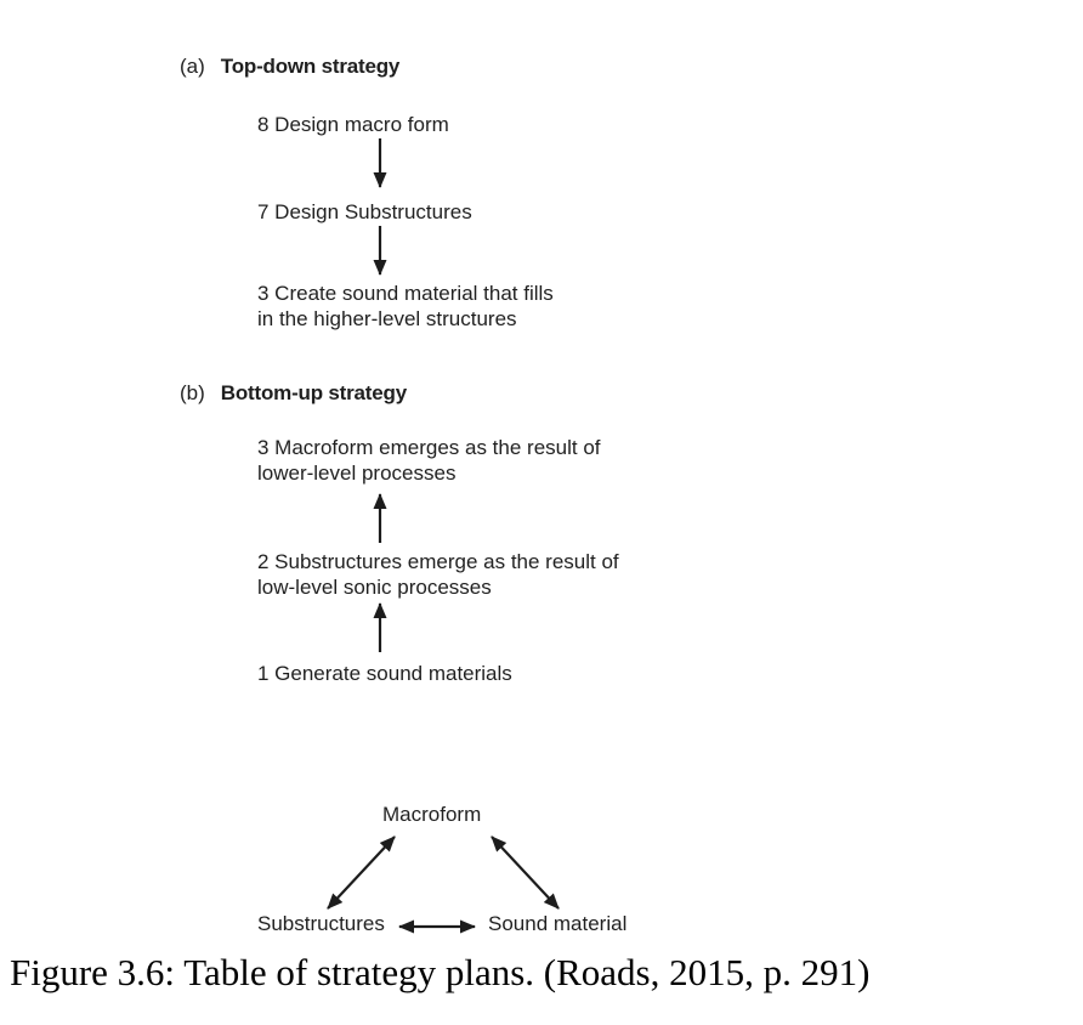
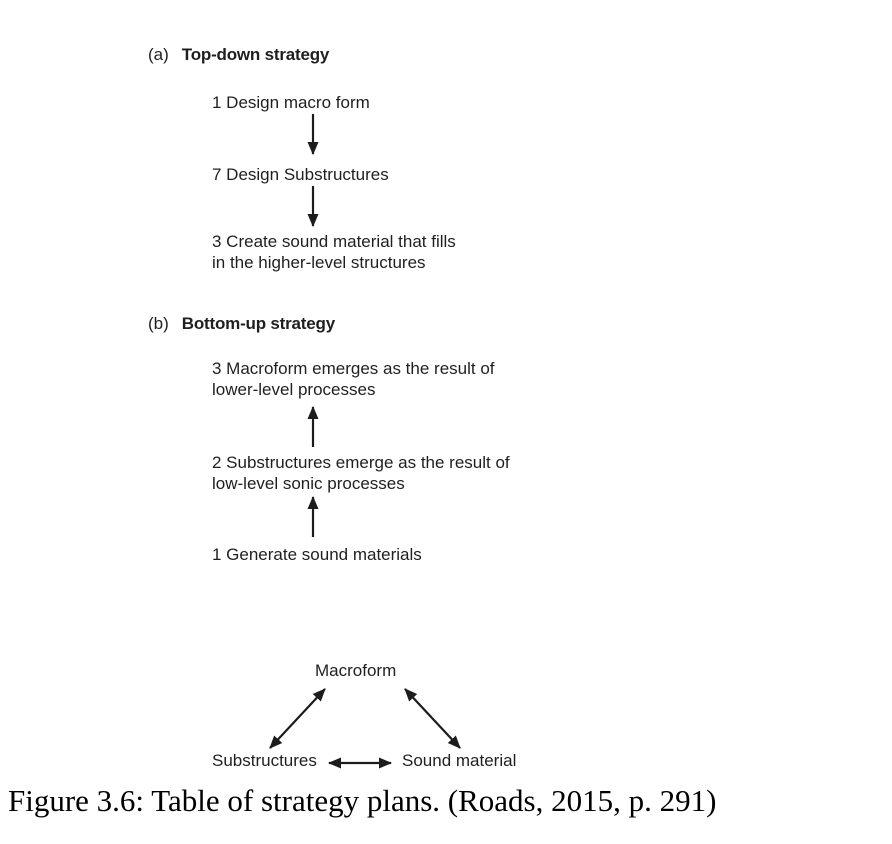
  (a)
  Top-down strategy
- 8 Design macro form
+ 1 Design macro form
  7 Design Substructures
  3 Create sound material that fills
  in the higher-level structures
  (b)
  Bottom-up strategy
  3 Macroform emerges as the result of
  lower-level processes
  2 Substructures emerge as the result of
  low-level sonic processes
  1 Generate sound materials
  Macroform
  Substructures
  Sound material
  Figure 3.6: Table of strategy plans. (Roads, 2015, p. 291)
